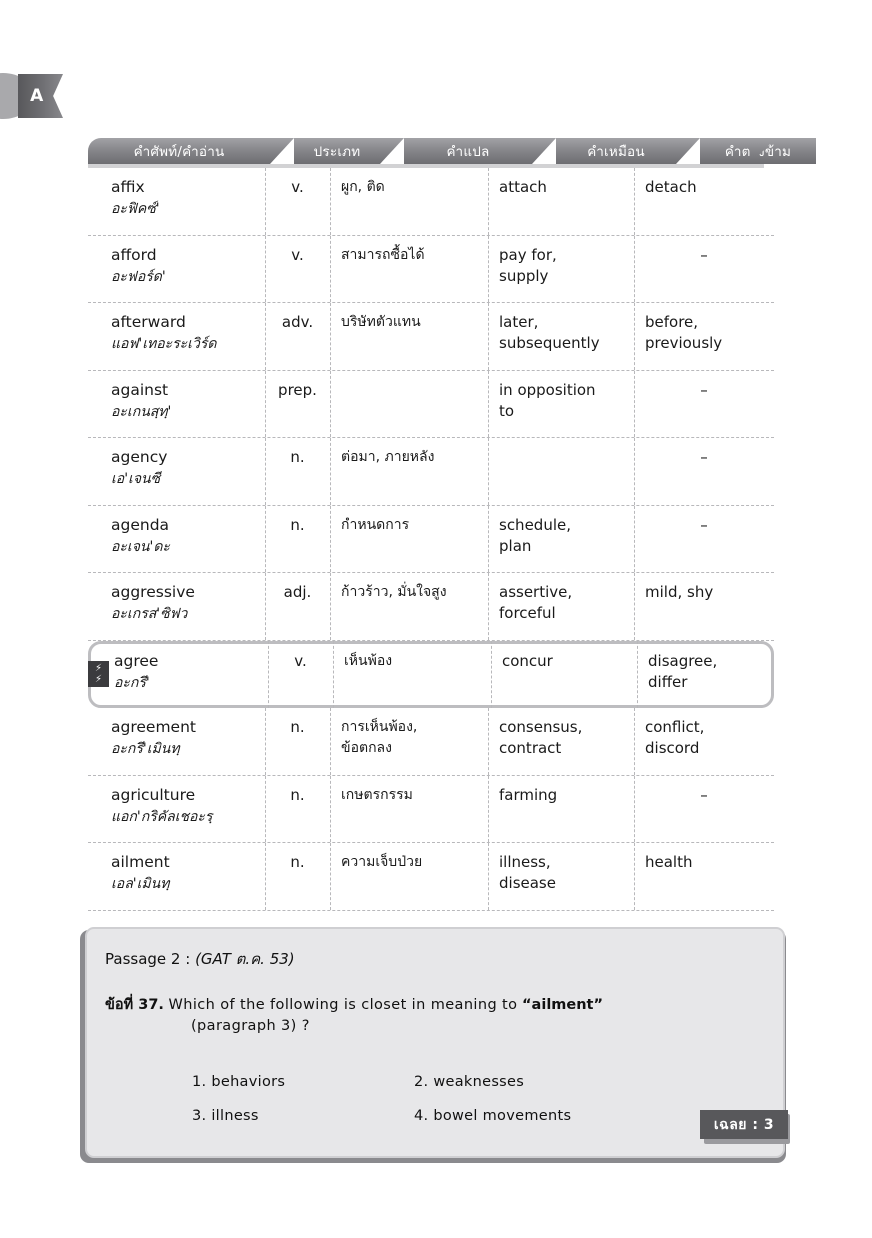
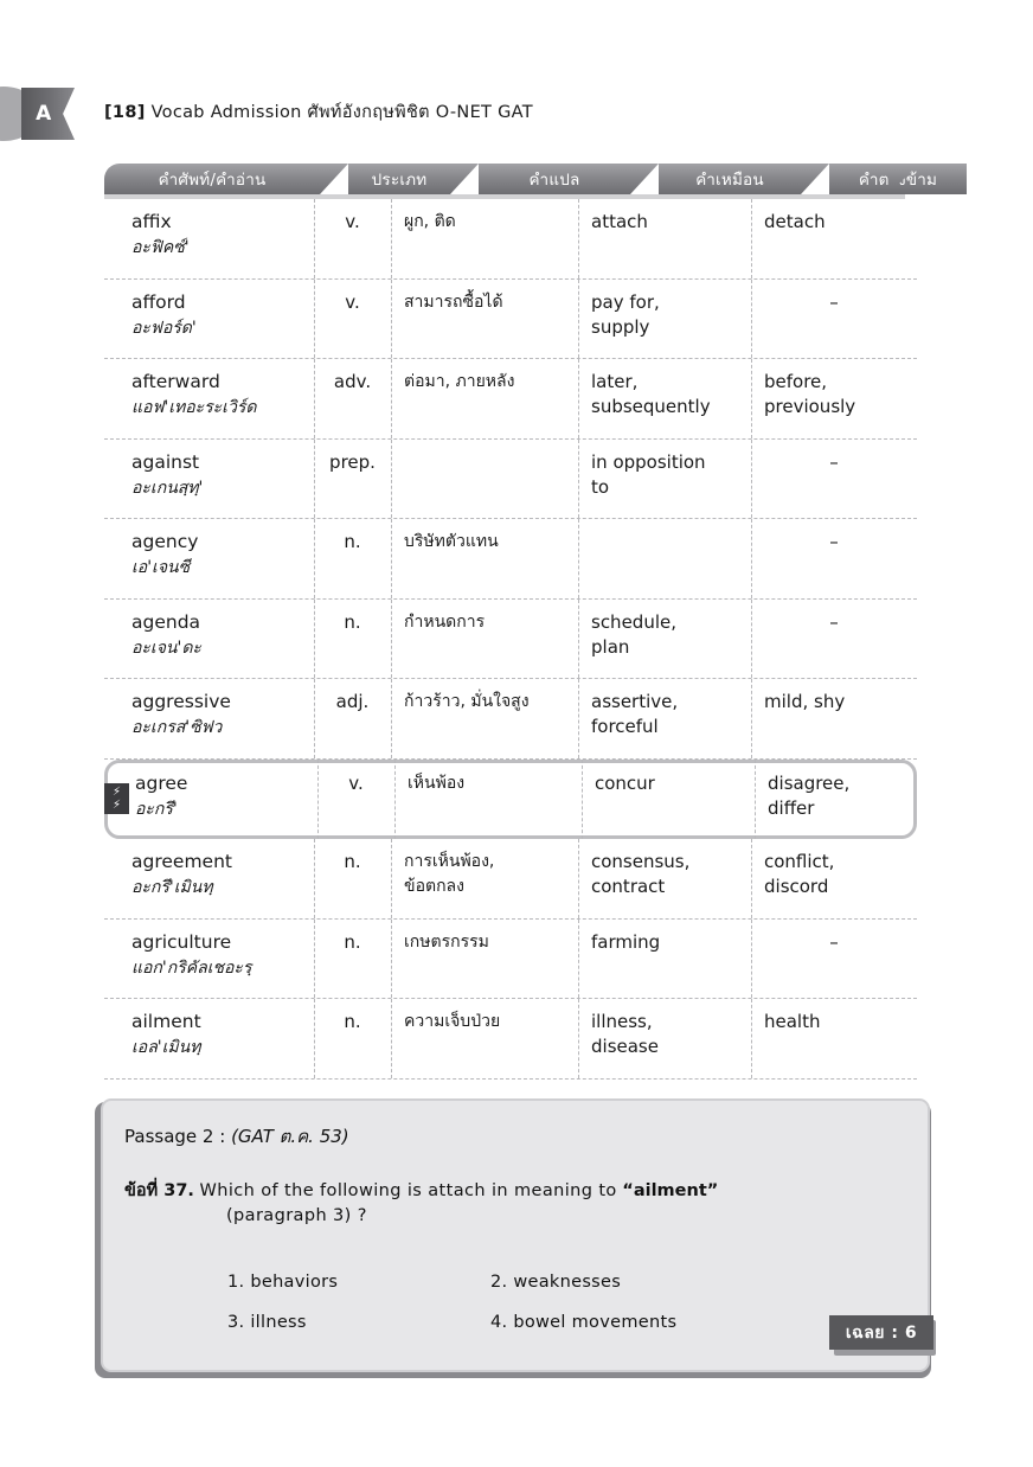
  A
+ [18] Vocab Admission ศัพท์อังกฤษพิชิต O-NET GAT
  คำศัพท์/คำอ่าน
  ประเภท
  คำแปล
  คำเหมือน
  คำตข้าม
  affix
  อะฟิคซ์'
  v.
  ผูก, ติด
  attach
  detach
  afford
  อะฟอร์ด'
  v.
  สามารถซื้อได้
  pay for,
  supply
  –
  afterward
  แอฟ'เทอะระเวิร์ด
  adv.
- บริษัทตัวแทน
+ ต่อมา, ภายหลัง
  later,
  subsequently
  before,
  previously
  against
  อะเกนสฺทฺ'
  prep.
  in opposition
  to
  –
  agency
  เอ'เจนซี
  n.
- ต่อมา, ภายหลัง
+ บริษัทตัวแทน
  –
  agenda
  อะเจน'ดะ
  n.
  กำหนดการ
  schedule,
  plan
  –
  aggressive
  อะเกรส'ซิฟว
  adj.
  ก้าวร้าว, มั่นใจสูง
  assertive,
  forceful
  mild, shy
  ⚡
  ⚡
  agree
  อะกรี'
  v.
  เห็นพ้อง
  concur
  disagree,
  differ
  agreement
  อะกรี'เมินทฺ
  n.
  การเห็นพ้อง,
  ข้อตกลง
  consensus,
  contract
  conflict,
  discord
  agriculture
  แอก'กริคัลเชอะรฺ
  n.
  เกษตรกรรม
  farming
  –
  ailment
  เอล'เมินทฺ
  n.
  ความเจ็บป่วย
  illness,
  disease
  health
  Passage 2 : (GAT ต.ค. 53)
- ข้อที่ 37. Which of the following is closet in meaning to “ailment”
+ ข้อที่ 37. Which of the following is attach in meaning to “ailment”
  (paragraph 3) ?
  1. behaviors
  2. weaknesses
  3. illness
  4. bowel movements
- เฉลย : 3
+ เฉลย : 6
